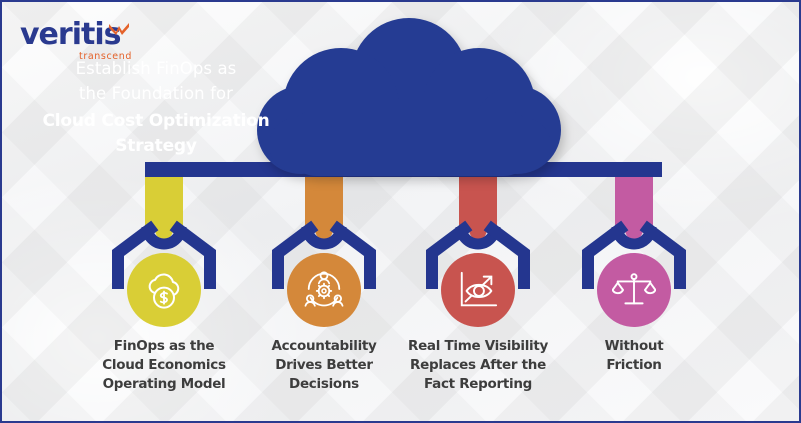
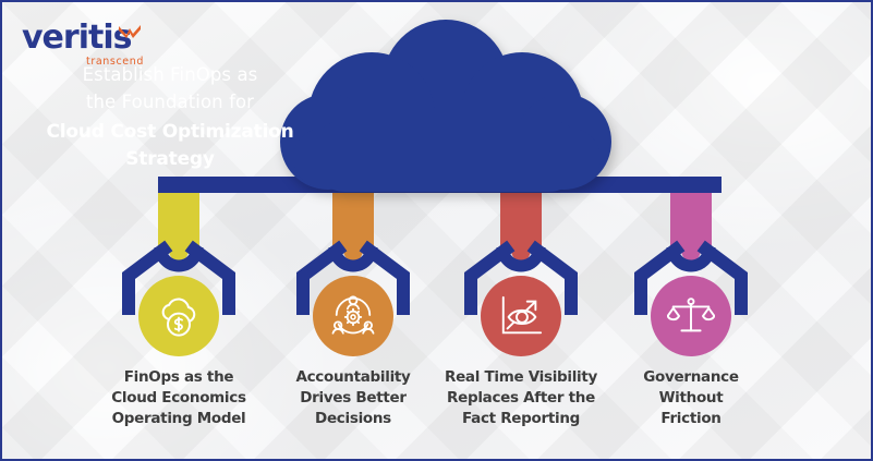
  veritis
  transcend
  Cloud Cost Optimization
  FinOps as the
  Cloud Economics
  Operating Model
  Accountability
  Drives Better
  Decisions
  Real Time Visibility
  Replaces After the
  Fact Reporting
+ Governance
  Without
  Friction
